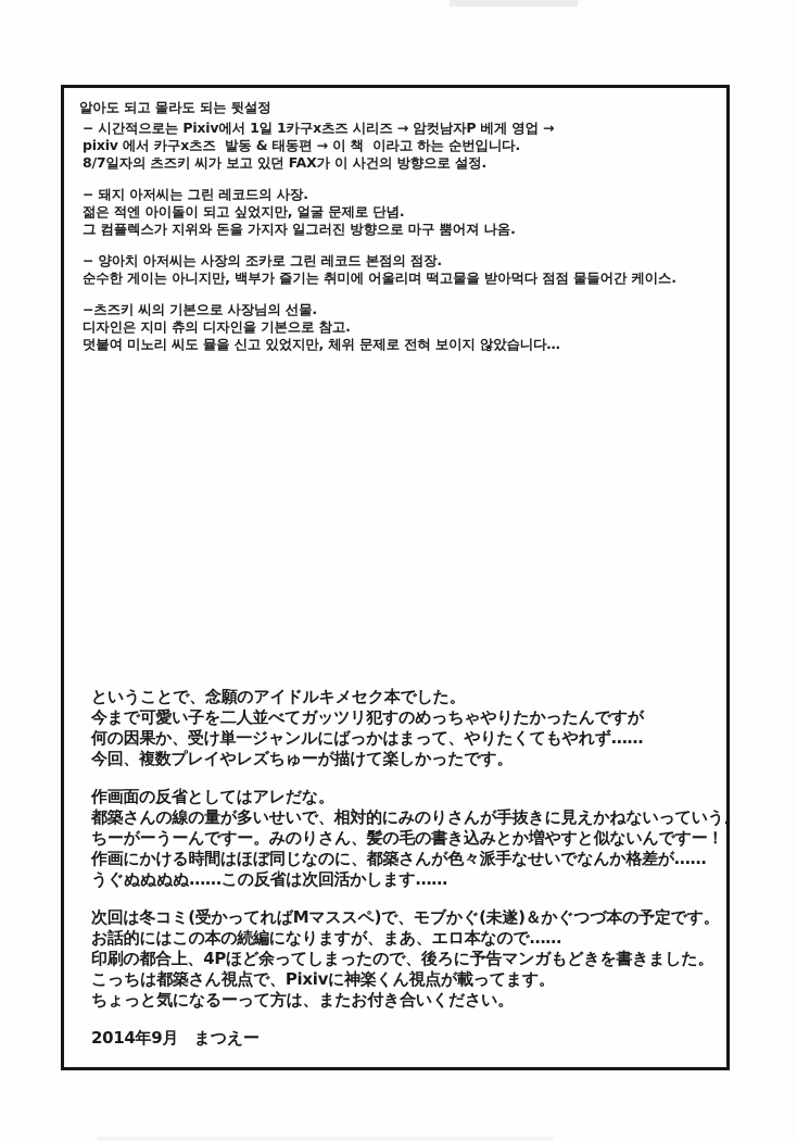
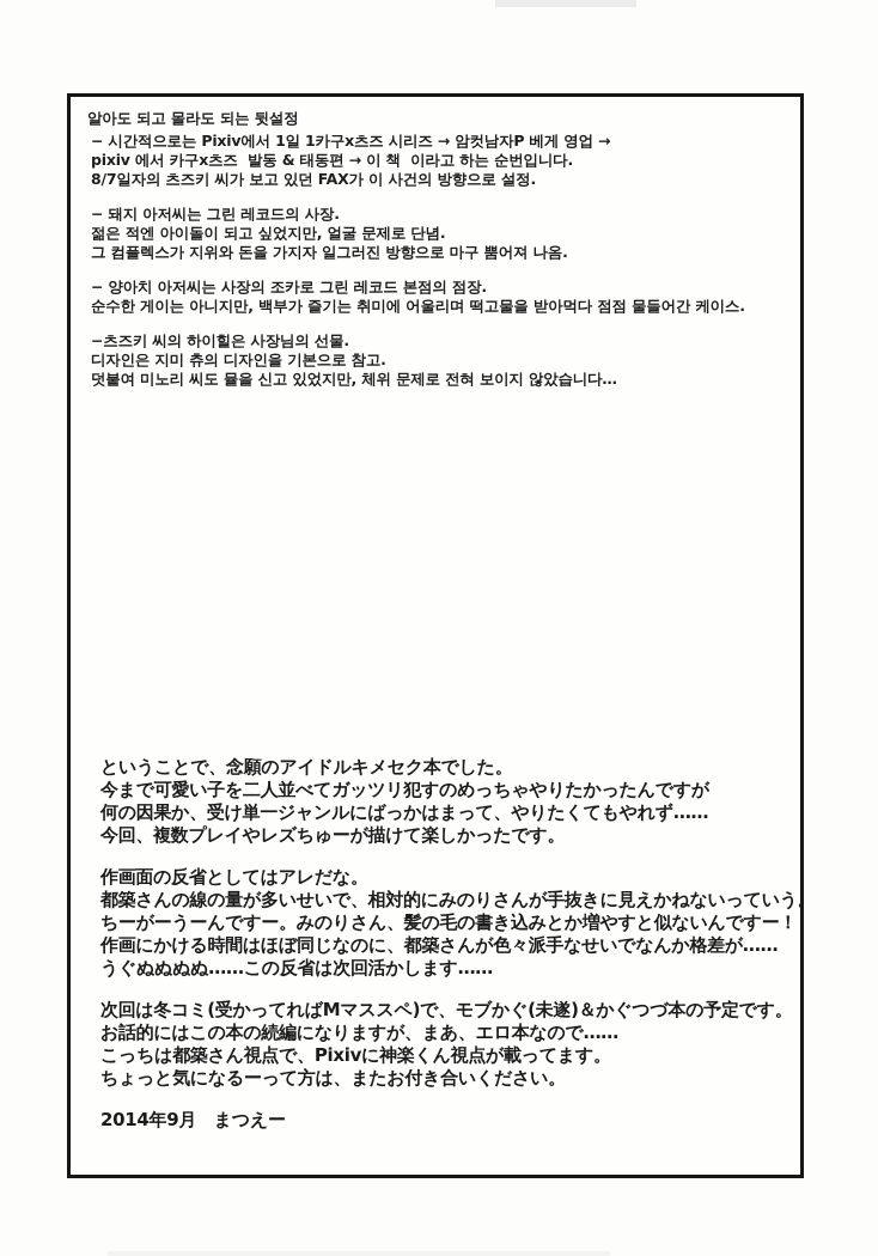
  알아도 되고 몰라도 되는 뒷설정
  − 시간적으로는 Pixiv에서 1일 1카구x츠즈 시리즈 → 암컷남자P 베게 영업 →
  pixiv 에서 카구x츠즈 발동 & 태동편 → 이 책 이라고 하는 순번입니다.
  8/7일자의 츠즈키 씨가 보고 있던 FAX가 이 사건의 방향으로 설정.
  − 돼지 아저씨는 그린 레코드의 사장.
  젊은 적엔 아이돌이 되고 싶었지만, 얼굴 문제로 단념.
  그 컴플렉스가 지위와 돈을 가지자 일그러진 방향으로 마구 뿜어져 나옴.
  − 양아치 아저씨는 사장의 조카로 그린 레코드 본점의 점장.
  순수한 게이는 아니지만, 백부가 즐기는 취미에 어울리며 떡고물을 받아먹다 점점 물들어간 케이스.
- −츠즈키 씨의 기본으로 사장님의 선물.
+ −츠즈키 씨의 하이힐은 사장님의 선물.
  디자인은 지미 츄의 디자인을 기본으로 참고.
  덧붙여 미노리 씨도 뮬을 신고 있었지만, 체위 문제로 전혀 보이지 않았습니다…
  ということで、念願のアイドルキメセク本でした。
  今まで可愛い子を二人並べてガッツリ犯すのめっちゃやりたかったんですが
  何の因果か、受け単一ジャンルにばっかはまって、やりたくてもやれず……
  今回、複数プレイやレズちゅーが描けて楽しかったです。
  作画面の反省としてはアレだな。
  都築さんの線の量が多いせいで、相対的にみのりさんが手抜きに見えかねないっていう。
  ちーがーうーんですー。みのりさん、髪の毛の書き込みとか増やすと似ないんですー！
  作画にかける時間はほぼ同じなのに、都築さんが色々派手なせいでなんか格差が……
  うぐぬぬぬぬ……この反省は次回活かします……
  次回は冬コミ(受かってればMマススペ)で、モブかぐ(未遂)＆かぐつづ本の予定です。
  お話的にはこの本の続編になりますが、まあ、エロ本なので……
- 印刷の都合上、4Pほど余ってしまったので、後ろに予告マンガもどきを書きました。
  こっちは都築さん視点で、Pixivに神楽くん視点が載ってます。
  ちょっと気になるーって方は、またお付き合いください。
  2014年9月 まつえー
